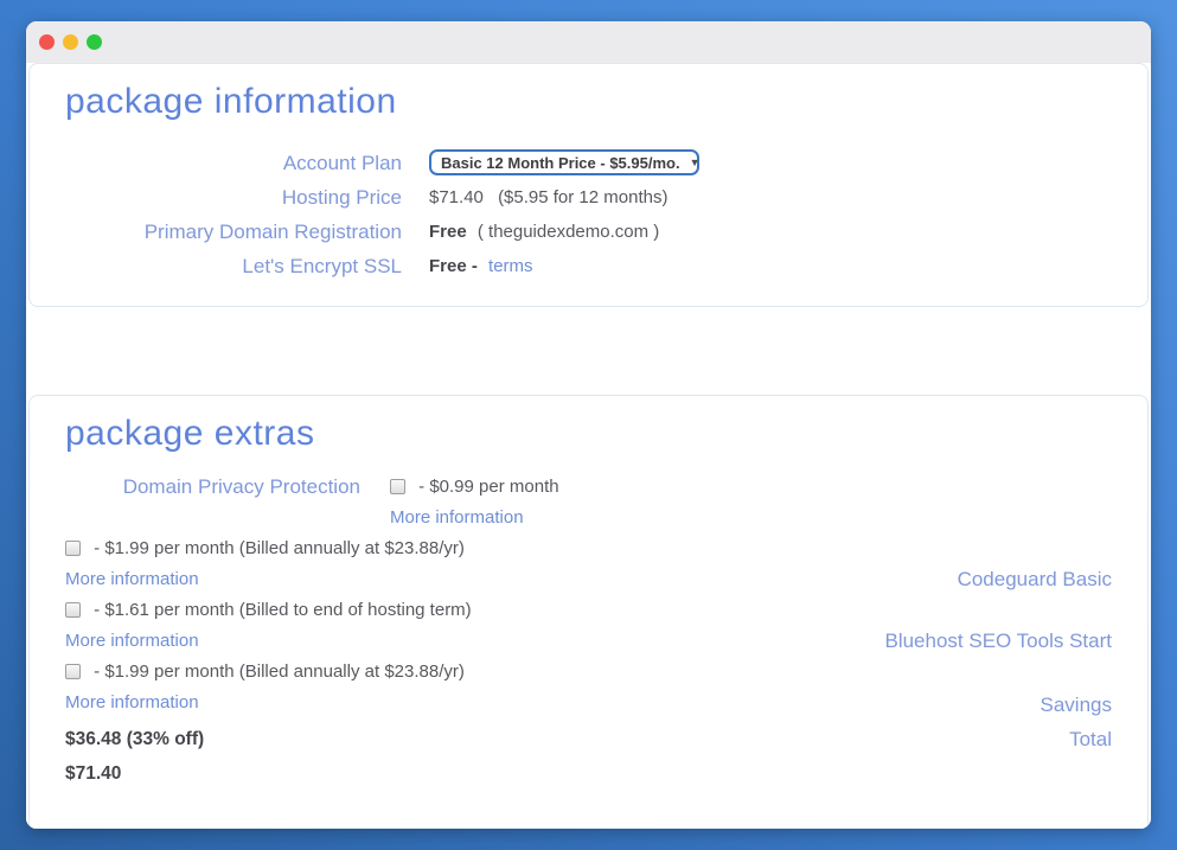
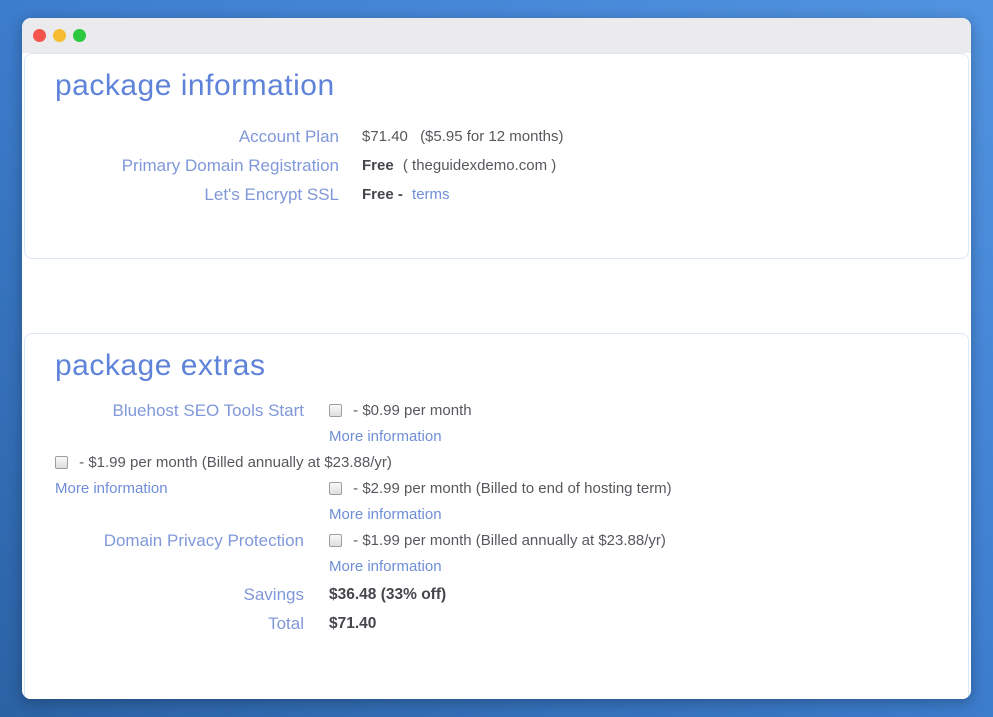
  package information
  Account Plan
- Basic 12 Month Price - $5.95/mo.
- ▼
- Hosting Price
  $71.40 ($5.95 for 12 months)
  Primary Domain Registration
  Free ( theguidexdemo.com )
  Let's Encrypt SSL
  Free - terms
  package extras
- Domain Privacy Protection
+ Bluehost SEO Tools Start
  - $0.99 per month
  More information
  - $1.99 per month (Billed annually at $23.88/yr)
  More information
- Codeguard Basic
- - $1.61 per month (Billed to end of hosting term)
+ - $2.99 per month (Billed to end of hosting term)
  More information
- Bluehost SEO Tools Start
+ Domain Privacy Protection
  - $1.99 per month (Billed annually at $23.88/yr)
  More information
  Savings
  $36.48 (33% off)
  Total
  $71.40
